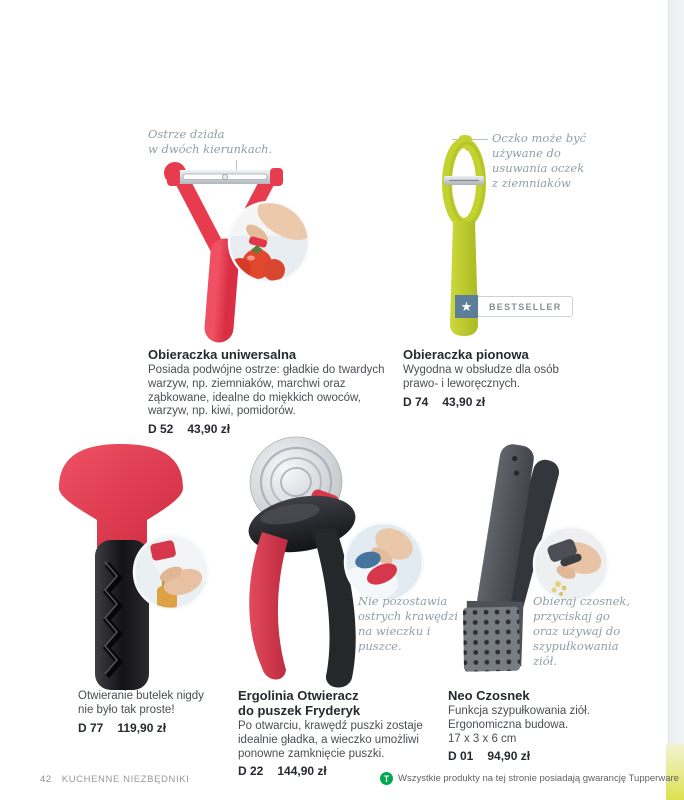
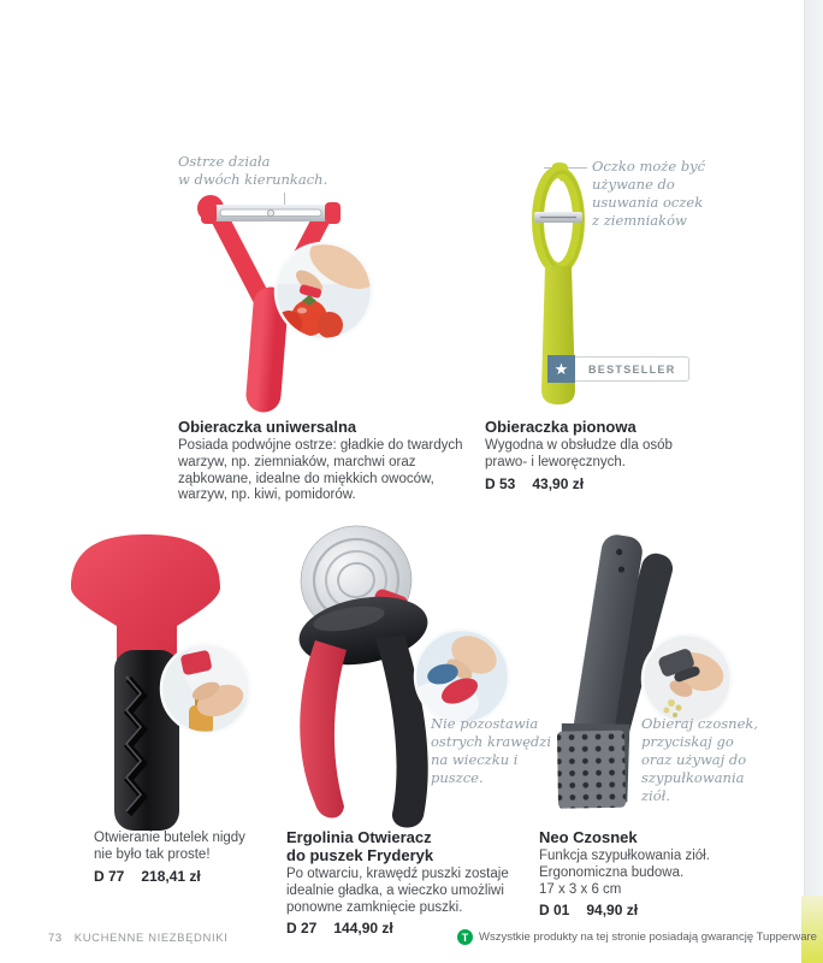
  Ostrze działa
  w dwóch kierunkach.
  Obieraczka uniwersalna
  Posiada podwójne ostrze: gładkie do twardych
  warzyw, np. ziemniaków, marchwi oraz
  ząbkowane, idealne do miękkich owoców,
  warzyw, np. kiwi, pomidorów.
- D 52 43,90 zł
  Oczko może być
  używane do
  usuwania oczek
  z ziemniaków
  ★
  BESTSELLER
  Obieraczka pionowa
  Wygodna w obsłudze dla osób
  prawo- i leworęcznych.
- D 74 43,90 zł
+ D 53 43,90 zł
  Otwieranie butelek nigdy
  nie było tak proste!
- D 77 119,90 zł
+ D 77 218,41 zł
  Nie pozostawia
  ostrych krawędzi
  na wieczku i
  puszce.
  Ergolinia Otwieracz
  do puszek Fryderyk
  Po otwarciu, krawędź puszki zostaje
  idealnie gładka, a wieczko umożliwi
  ponowne zamknięcie puszki.
- D 22 144,90 zł
+ D 27 144,90 zł
  Obieraj czosnek,
  przyciskaj go
  oraz używaj do
  szypułkowania
  ziół.
  Neo Czosnek
  Funkcja szypułkowania ziół.
  Ergonomiczna budowa.
  17 x 3 x 6 cm
  D 01 94,90 zł
- 42 KUCHENNE NIEZBĘDNIKI
+ 73 KUCHENNE NIEZBĘDNIKI
  T
  Wszystkie produkty na tej stronie posiadają gwarancję Tupperware
